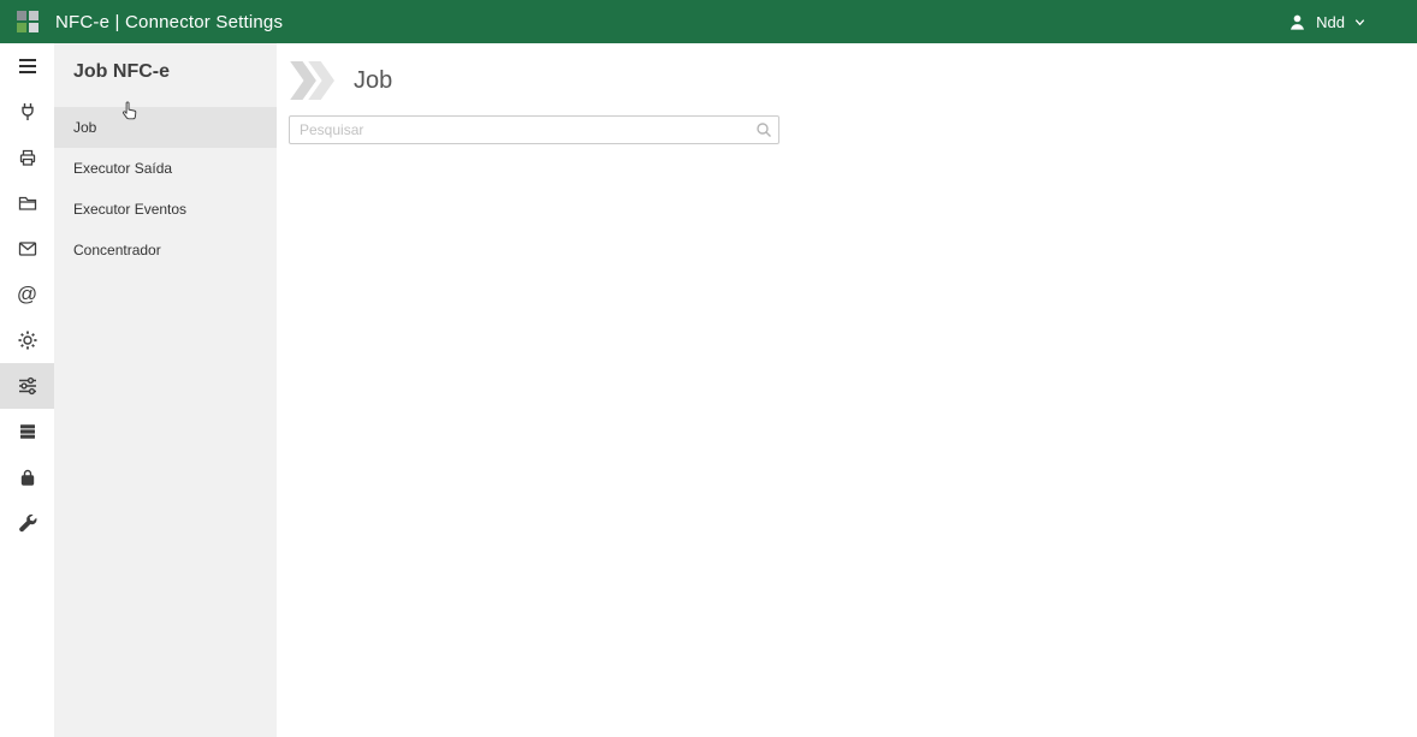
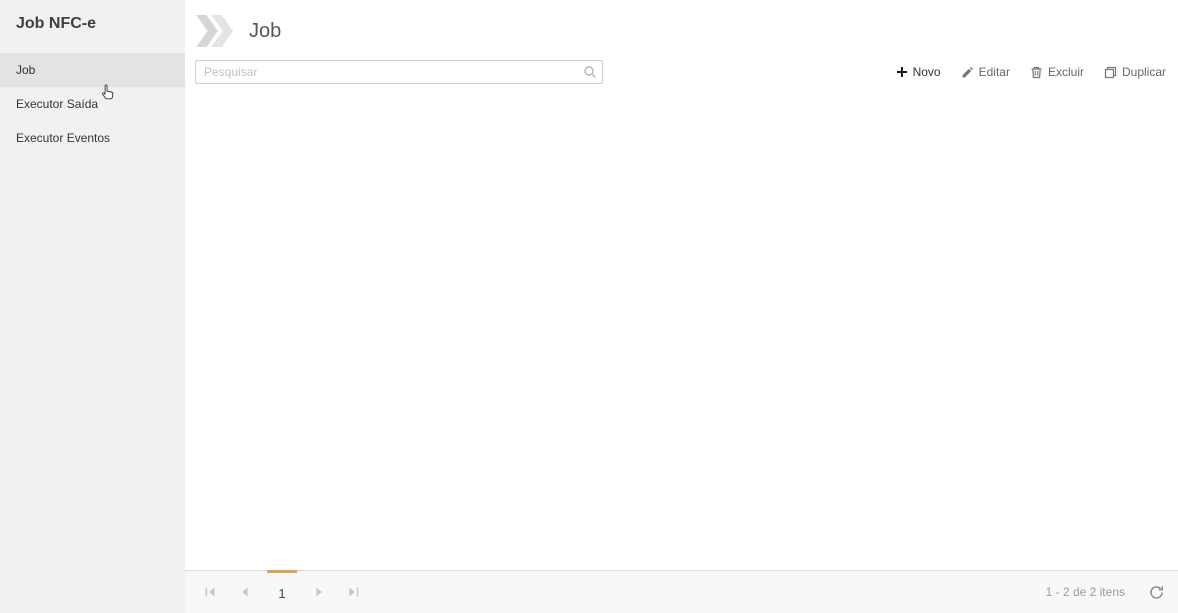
- NFC-e | Connector Settings
- Ndd
- @
  Job NFC-e
  Job
  Executor Saída
  Executor Eventos
- Concentrador
  Job
  Pesquisar
+ Novo
+ Editar
+ Excluir
+ Duplicar
+ 1
+ 1 - 2 de 2 itens
